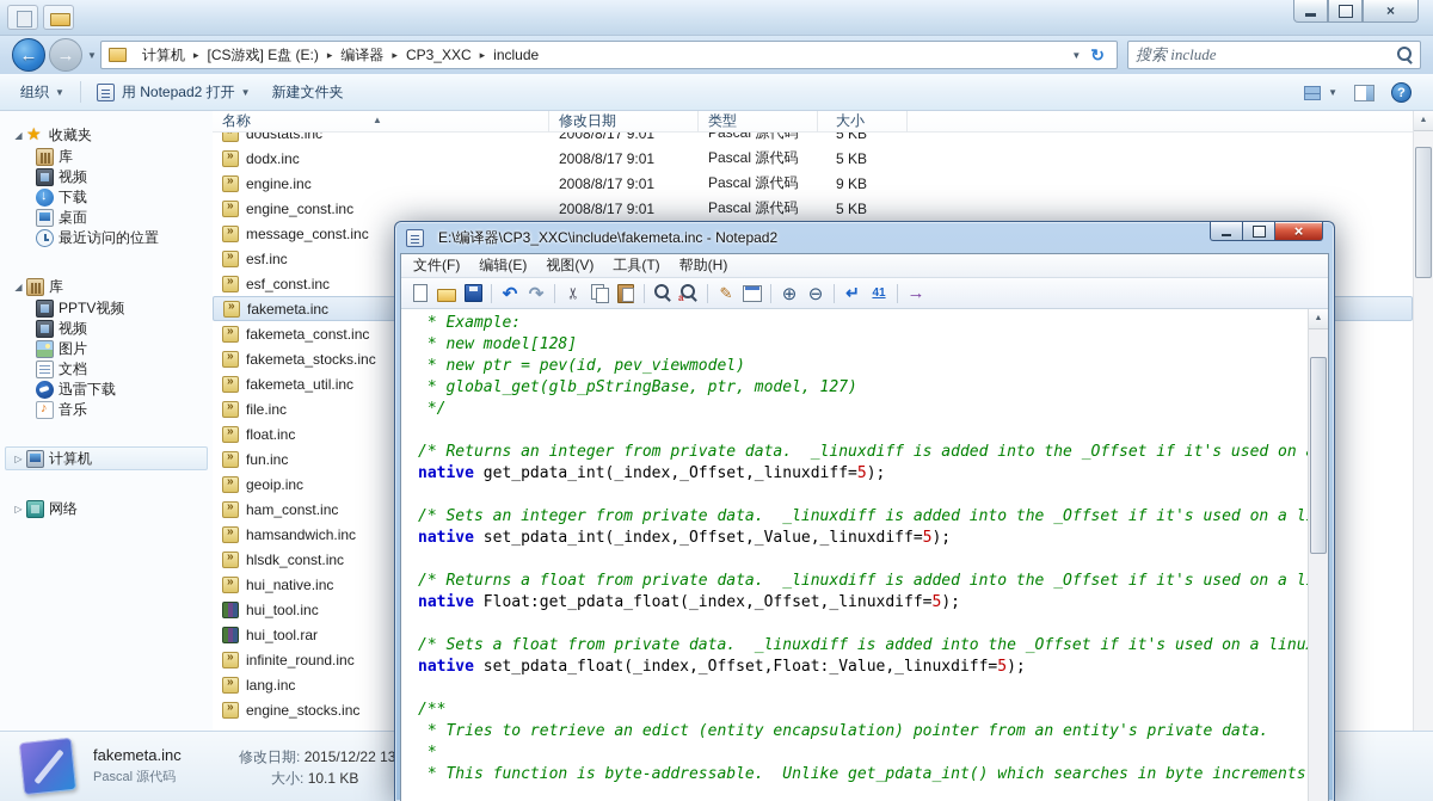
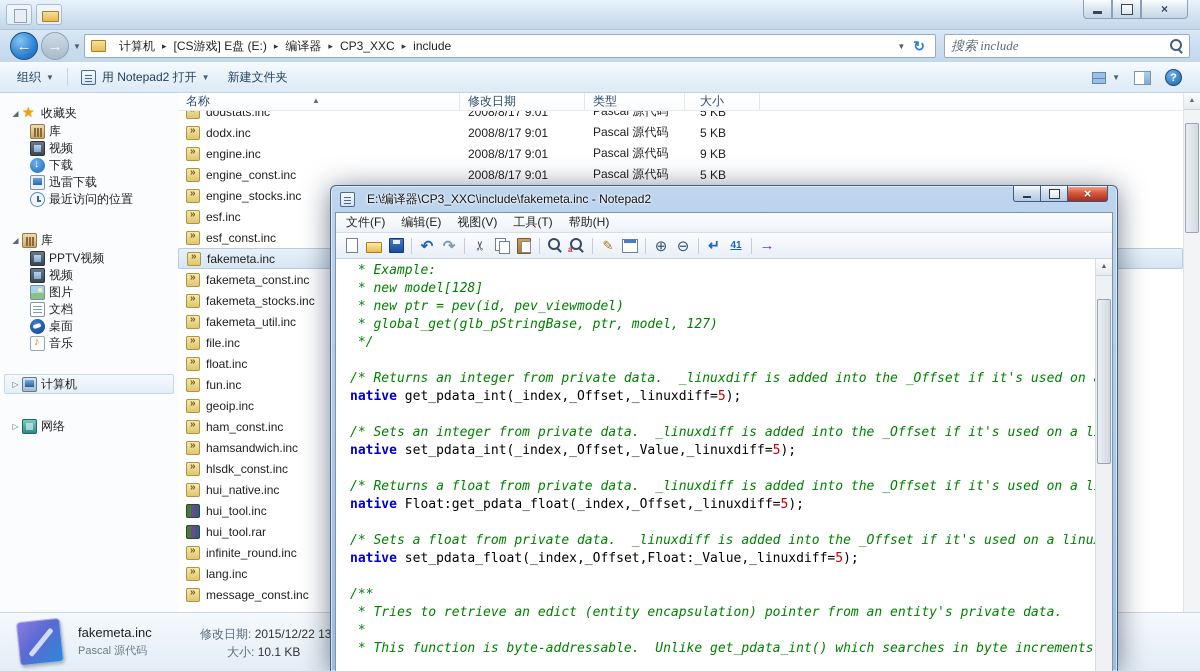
  ×
  ←
  →
  ▼
  计算机
  ▸
  [CS游戏] E盘 (E:)
  ▸
  编译器
  ▸
  CP3_XXC
  ▸
  include
  ▼
  ↻
  搜索 include
  组织
  ▼
  用 Notepad2 打开
  ▼
  新建文件夹
  ▼
  ?
  ◢
  收藏夹
  库
  视频
  下载
- 桌面
+ 迅雷下载
  最近访问的位置
  ◢
  库
  PPTV视频
  视频
  图片
  文档
- 迅雷下载
+ 桌面
  音乐
  ▷
  计算机
  ▷
  网络
  名称
  ▲
  修改日期
  类型
  大小
  dodstats.inc
  2008/8/17 9:01
  Pascal 源代码
  5 KB
  dodx.inc
  2008/8/17 9:01
  Pascal 源代码
  5 KB
  engine.inc
  2008/8/17 9:01
  Pascal 源代码
  9 KB
  engine_const.inc
  2008/8/17 9:01
  Pascal 源代码
  5 KB
- message_const.inc
+ engine_stocks.inc
  esf.inc
  esf_const.inc
  fakemeta.inc
  fakemeta_const.inc
  fakemeta_stocks.inc
  fakemeta_util.inc
  file.inc
  float.inc
  fun.inc
  geoip.inc
  ham_const.inc
  hamsandwich.inc
  hlsdk_const.inc
  hui_native.inc
  hui_tool.inc
  hui_tool.rar
  infinite_round.inc
  lang.inc
- engine_stocks.inc
+ message_const.inc
  fakemeta.inc
  Pascal 源代码
  修改日期: 2015/12/22 13
  大小: 10.1 KB
  E:\编译器\CP3_XXC\include\fakemeta.inc - Notepad2
  ×
  文件(F)
  编辑(E)
  视图(V)
  工具(T)
  帮助(H)
  ↶
  ↷
  a
  ✎
  ⊕
  ⊖
  ↵
  41
  →
  * Example:
  * new model[128]
  * new ptr = pev(id, pev_viewmodel)
  * global_get(glb_pStringBase, ptr, model, 127)
  */
  /* Returns an integer from private data. _linuxdiff is added into the _Offset if it's used on
  native get_pdata_int(_index,_Offset,_linuxdiff=5);
  /* Sets an integer from private data. _linuxdiff is added into the _Offset if it's used on a l
  native set_pdata_int(_index,_Offset,_Value,_linuxdiff=5);
  /* Returns a float from private data. _linuxdiff is added into the _Offset if it's used on a l
  native Float:get_pdata_float(_index,_Offset,_linuxdiff=5);
  /* Sets a float from private data. _linuxdiff is added into the _Offset if it's used on a linu
  native set_pdata_float(_index,_Offset,Float:_Value,_linuxdiff=5);
  /**
  * Tries to retrieve an edict (entity encapsulation) pointer from an entity's private data.
  *
  * This function is byte-addressable. Unlike get_pdata_int() which searches in byte increments
